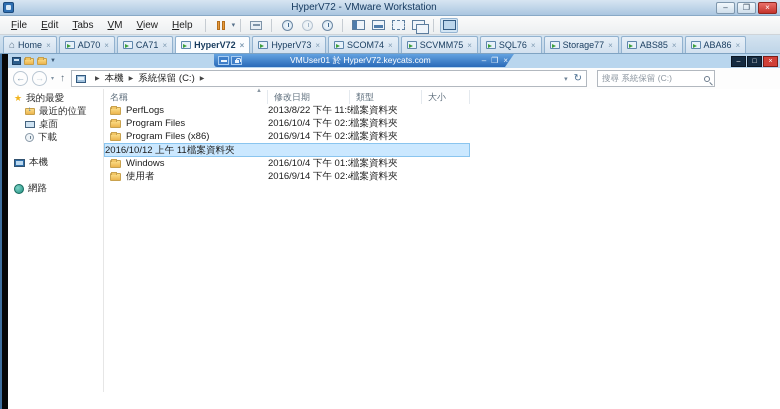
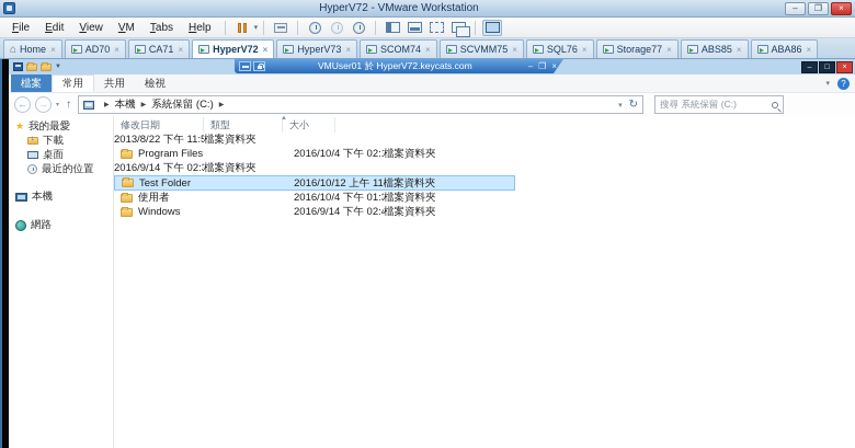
  HyperV72 - VMware Workstation
  –
  ❐
  ×
  File
  Edit
- Tabs
+ View
  VM
- View
+ Tabs
  Help
  ⌂
  Home
  ×
  AD70
  ×
  CA71
  ×
  HyperV72
  ×
  HyperV73
  ×
  SCOM74
  ×
  SCVMM75
  ×
  SQL76
  ×
  Storage77
  ×
  ABS85
  ×
  ABA86
  ×
  VMUser01 於 HyperV72.keycats.com
  –
  ❐
  ×
+ 檔案
+ 常用
+ 共用
+ 檢視
+ ?
  ←
  →
  ↑
  本機
  系統保留 (C:)
  ↻
  搜尋 系統保留 (C:)
  ★
  我的最愛
- 最近的位置
+ 下載
  桌面
- 下載
+ 最近的位置
  本機
  網路
- 名稱
  修改日期
  類型
  大小
- PerfLogs
  2013/8/22 下午 11:5
  檔案資料夾
  Program Files
  2016/10/4 下午 02:
  檔案資料夾
- Program Files (x86)
  2016/9/14 下午 02:
  檔案資料夾
+ Test Folder
  2016/10/12 上午 11
  檔案資料夾
- Windows
+ 使用者
  2016/10/4 下午 01:
  檔案資料夾
- 使用者
+ Windows
  2016/9/14 下午 02:
  檔案資料夾
